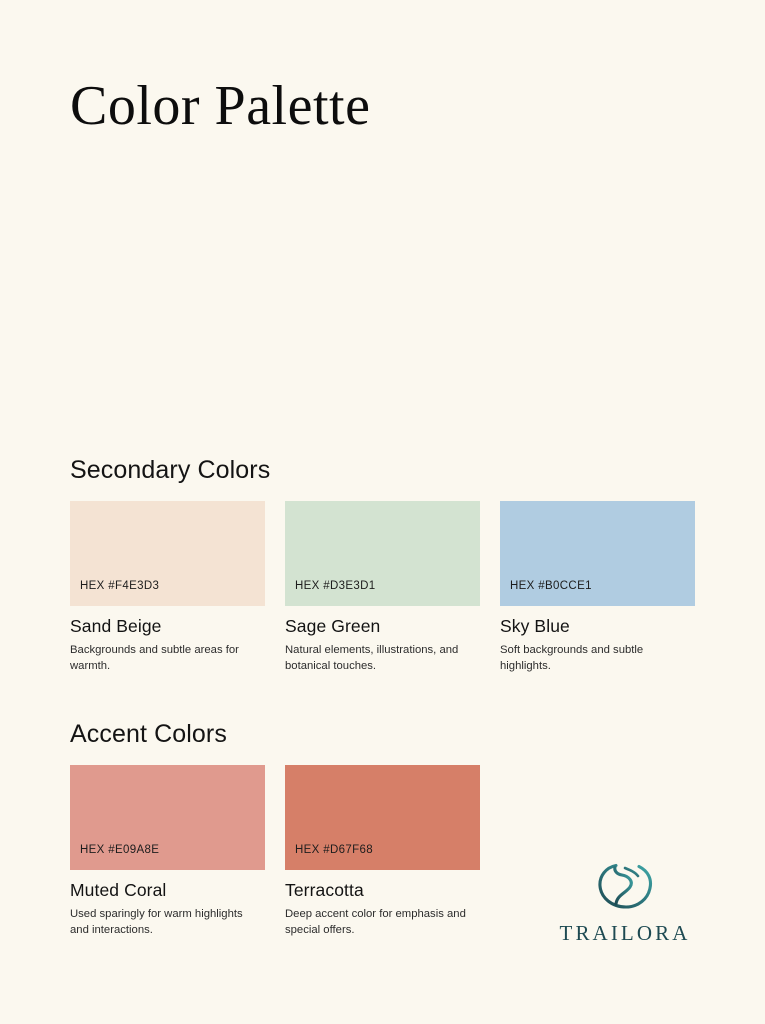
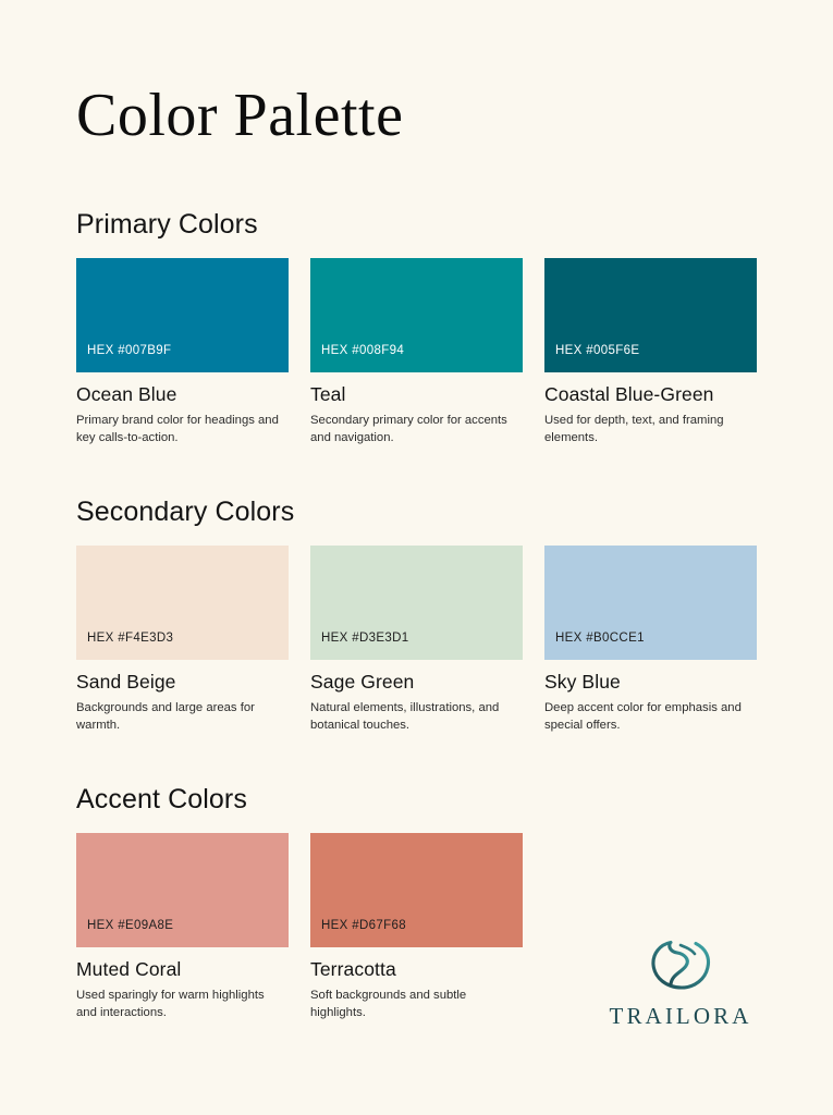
  Color Palette
+ Primary Colors
+ HEX #007B9F
+ Ocean Blue
+ Primary brand color for headings and key calls-to-action.
+ HEX #008F94
+ Teal
+ Secondary primary color for accents and navigation.
+ HEX #005F6E
+ Coastal Blue-Green
+ Used for depth, text, and framing elements.
  Secondary Colors
  HEX #F4E3D3
  Sand Beige
- Backgrounds and subtle areas for warmth.
+ Backgrounds and large areas for warmth.
  HEX #D3E3D1
  Sage Green
  Natural elements, illustrations, and botanical touches.
  HEX #B0CCE1
  Sky Blue
- Soft backgrounds and subtle highlights.
+ Deep accent color for emphasis and special offers.
  Accent Colors
  HEX #E09A8E
  Muted Coral
  Used sparingly for warm highlights and interactions.
  HEX #D67F68
  Terracotta
- Deep accent color for emphasis and special offers.
+ Soft backgrounds and subtle highlights.
  TRAILORA
